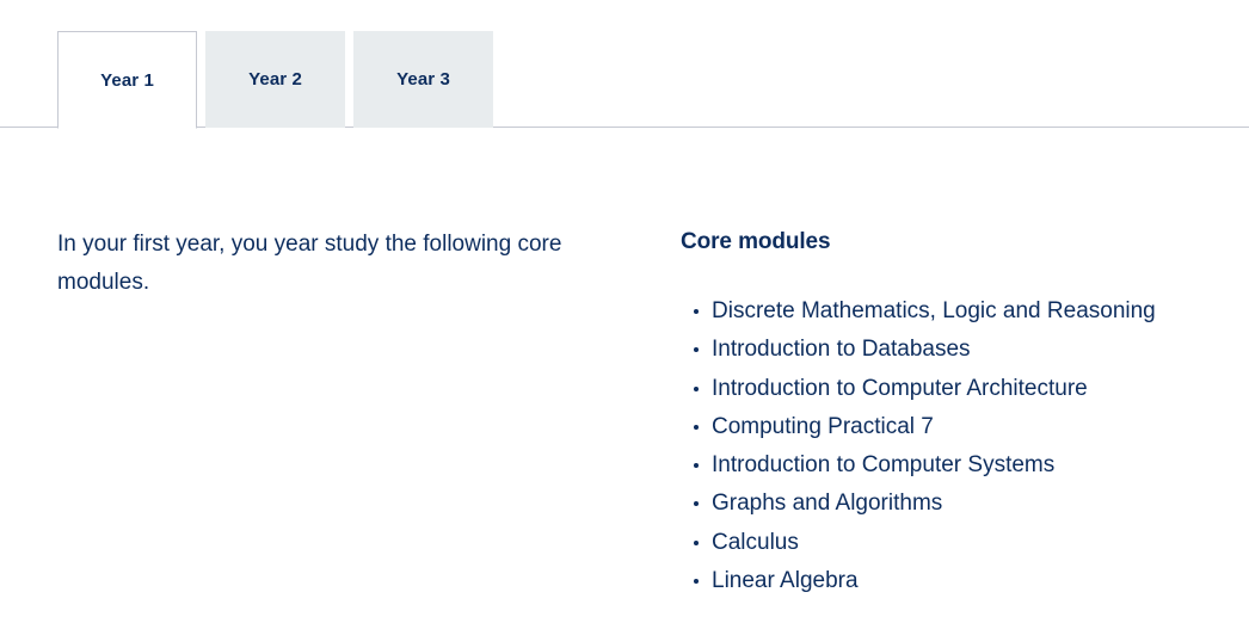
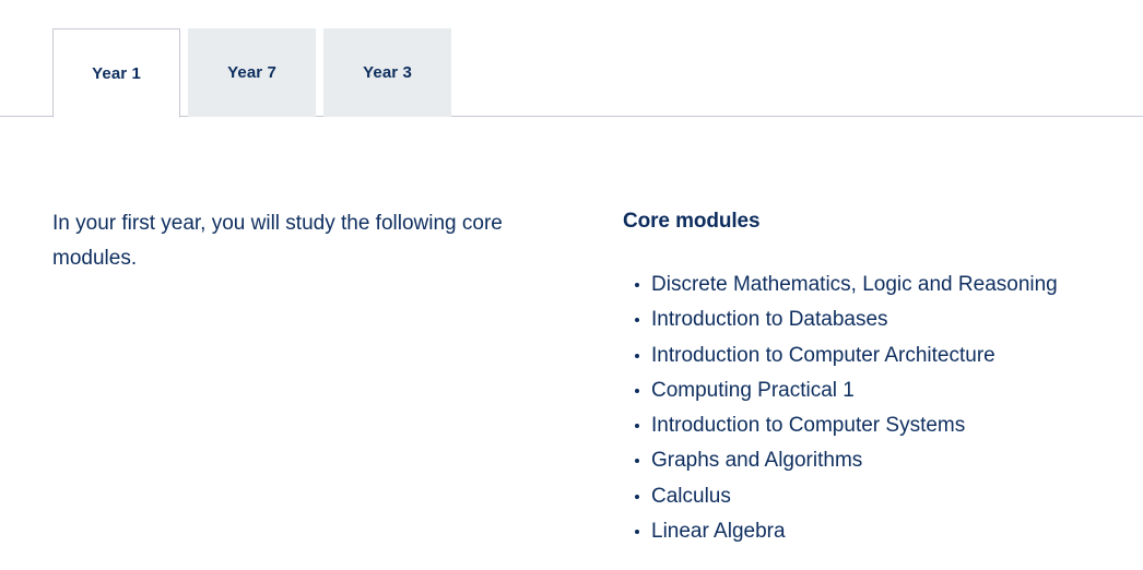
  Year 1
- Year 2
+ Year 7
  Year 3
- In your first year, you year study the following core modules.
+ In your first year, you will study the following core modules.
  Core modules
  Discrete Mathematics, Logic and Reasoning
  Introduction to Databases
  Introduction to Computer Architecture
- Computing Practical 7
+ Computing Practical 1
  Introduction to Computer Systems
  Graphs and Algorithms
  Calculus
  Linear Algebra
